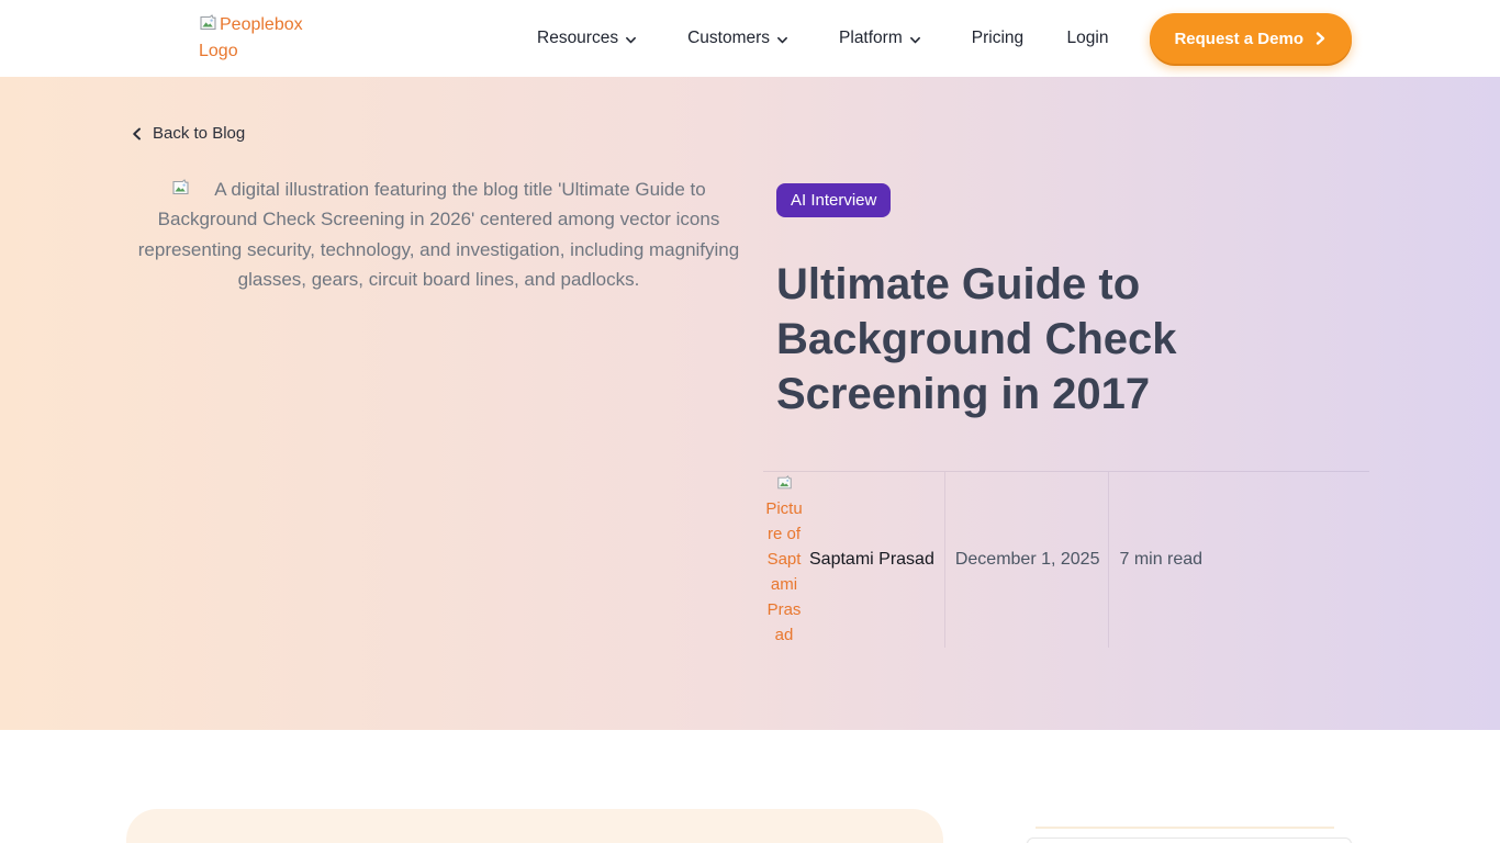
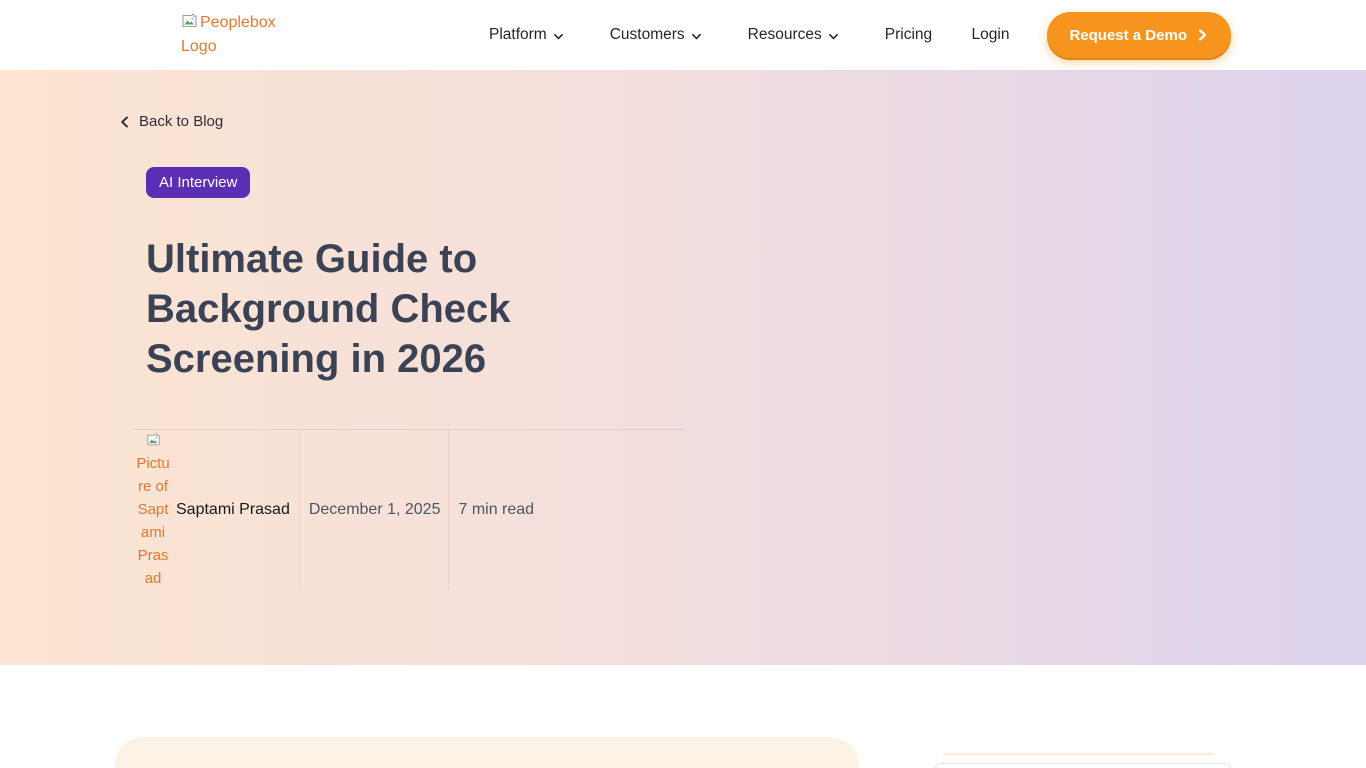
  Peoplebox Logo
- Resources
+ Platform
  Customers
- Platform
+ Resources
  Pricing
  Login
  Request a Demo
  Back to Blog
- A digital illustration featuring the blog title 'Ultimate Guide to Background Check Screening in 2026' centered among vector icons representing security, technology, and investigation, including magnifying glasses, gears, circuit board lines, and padlocks.
  AI Interview
- Ultimate Guide to Background Check Screening in 2017
+ Ultimate Guide to Background Check Screening in 2026
  Picture of Saptami Prasad
  Saptami Prasad
  December 1, 2025
  7 min read
